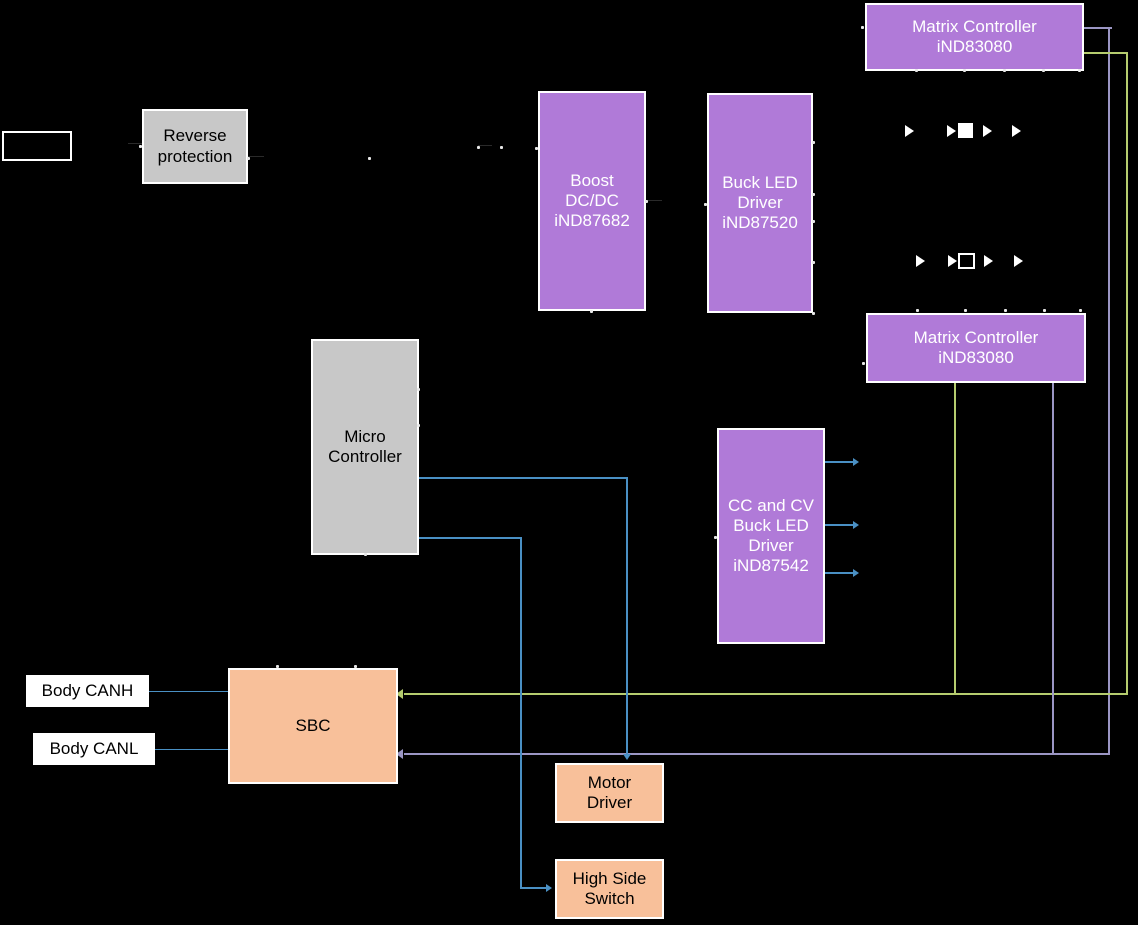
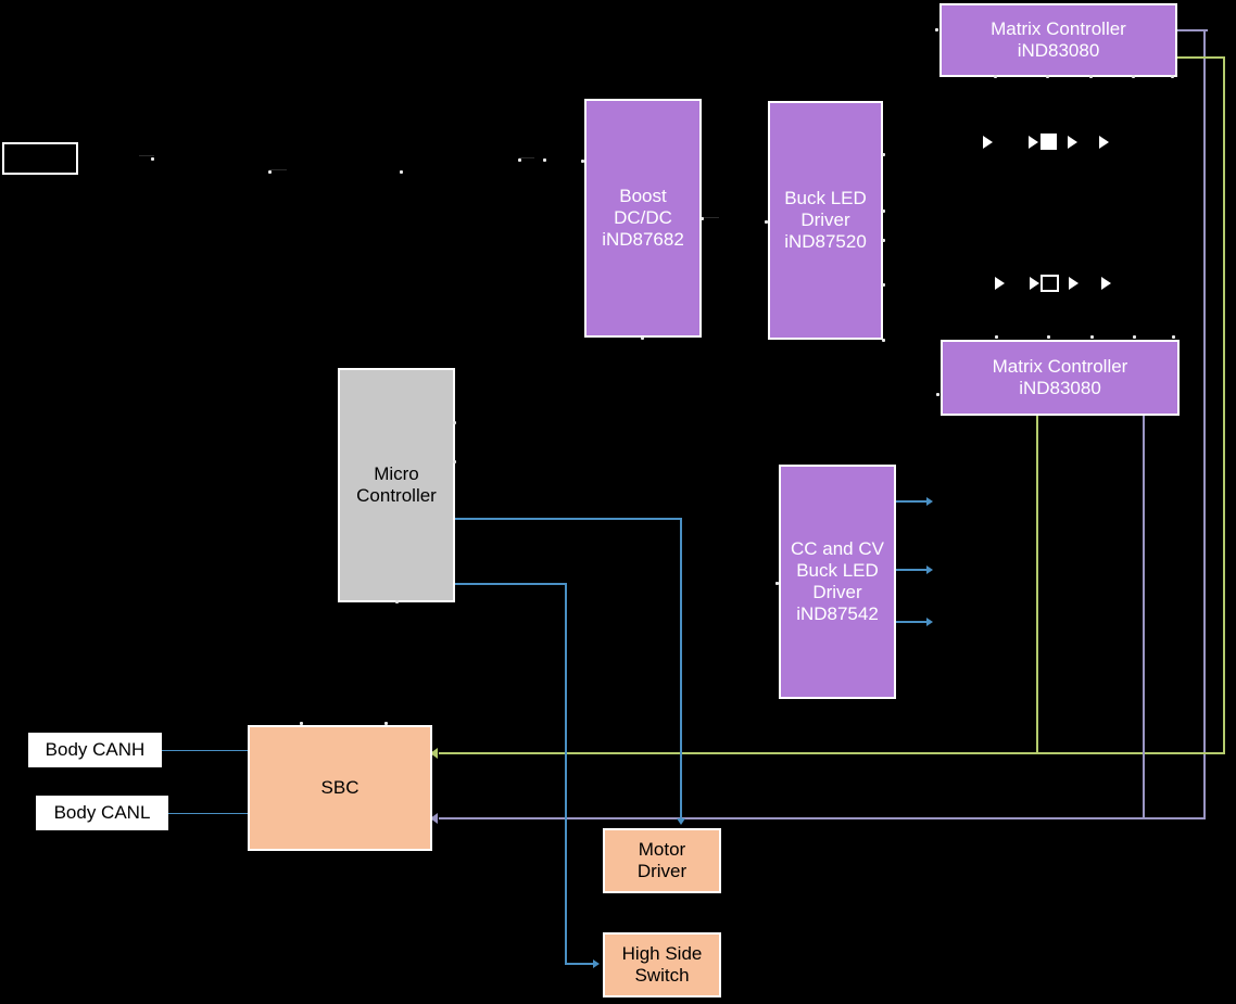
- Reverse
- protection
  Boost
  DC/DC
  iND87682
  Buck LED
  Driver
  iND87520
  Matrix Controller
  iND83080
  Matrix Controller
  iND83080
  Micro
  Controller
  CC and CV
  Buck LED
  Driver
  iND87542
  SBC
  Body CANH
  Body CANL
  Motor
  Driver
  High Side
  Switch
